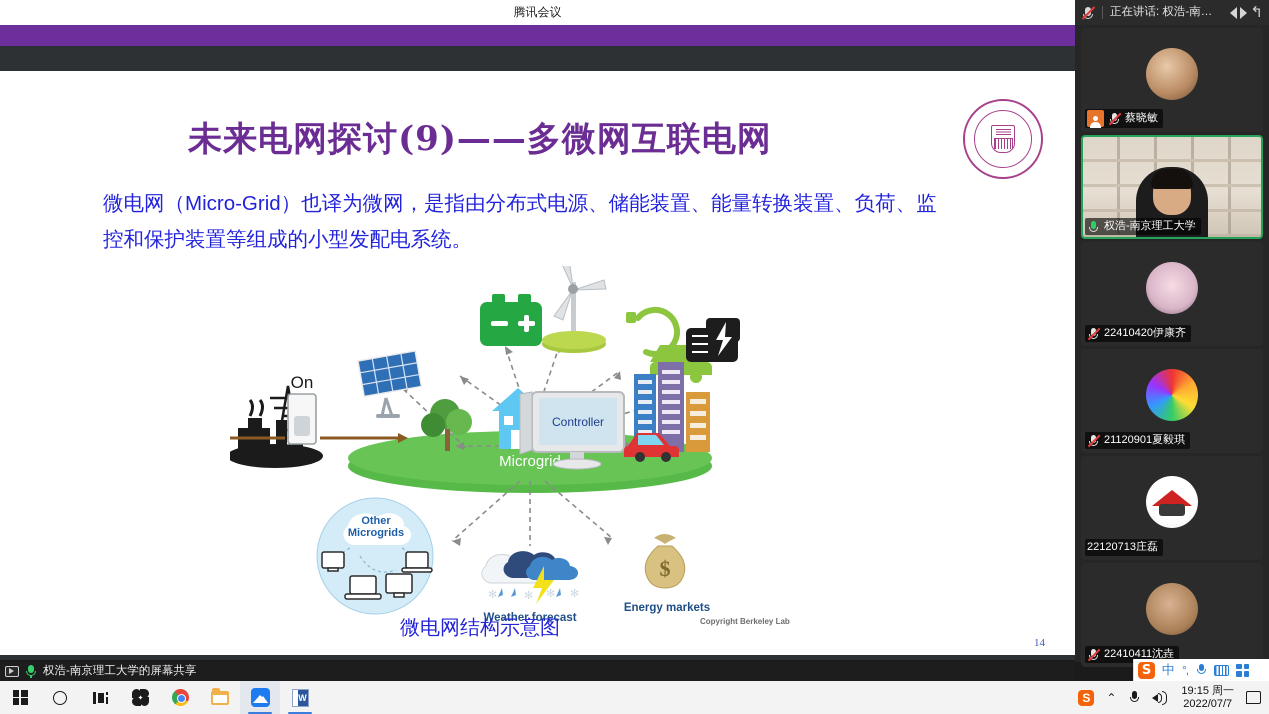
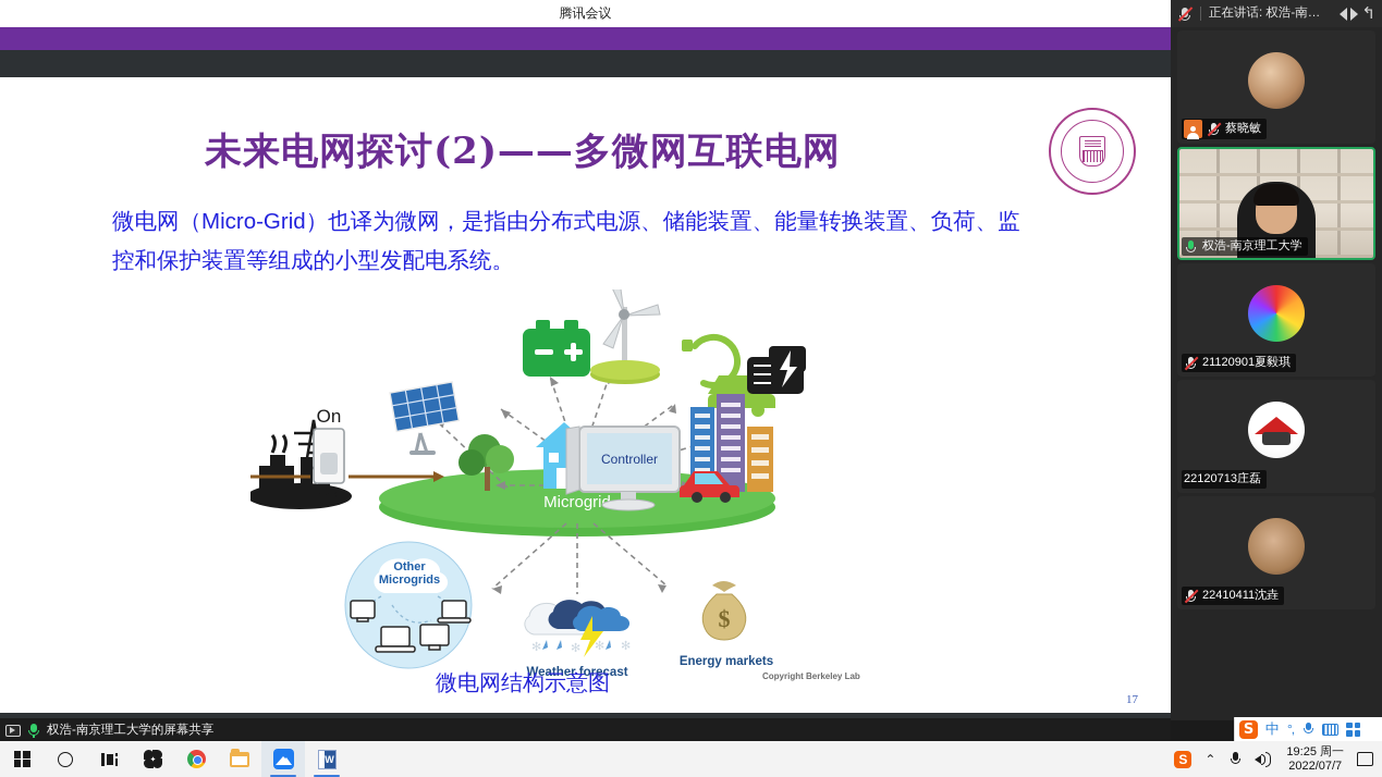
  腾讯会议
  正在讲话: 权浩-南京理
  ↰
- 未来电网探讨(9)——多微网互联电网
+ 未来电网探讨(2)——多微网互联电网
  微电网（Micro-Grid）也译为微网，是指由分布式电源、储能装置、能量转换装置、负荷、监控和保护装置等组成的小型发配电系统。
  Microgri
  Controller
  On
  Off
  Other
  Microgrids
  ✻
  ✻
  ✻
  ✻
  Weather forecast
  $
  Energy markets
  微电网结构示意图
  Copyright Berkeley Lab
- 14
+ 17
  权浩-南京理工大学的屏幕共享
  蔡晓敏
  权浩-南京理工大学
- 22410420伊康齐
  21120901夏毅琪
  22120713庄磊
  22410411沈垚
  S
  中
  °,
  S
  ⌃
- 19:15 周一
+ 19:25 周一
  2022/07/7
